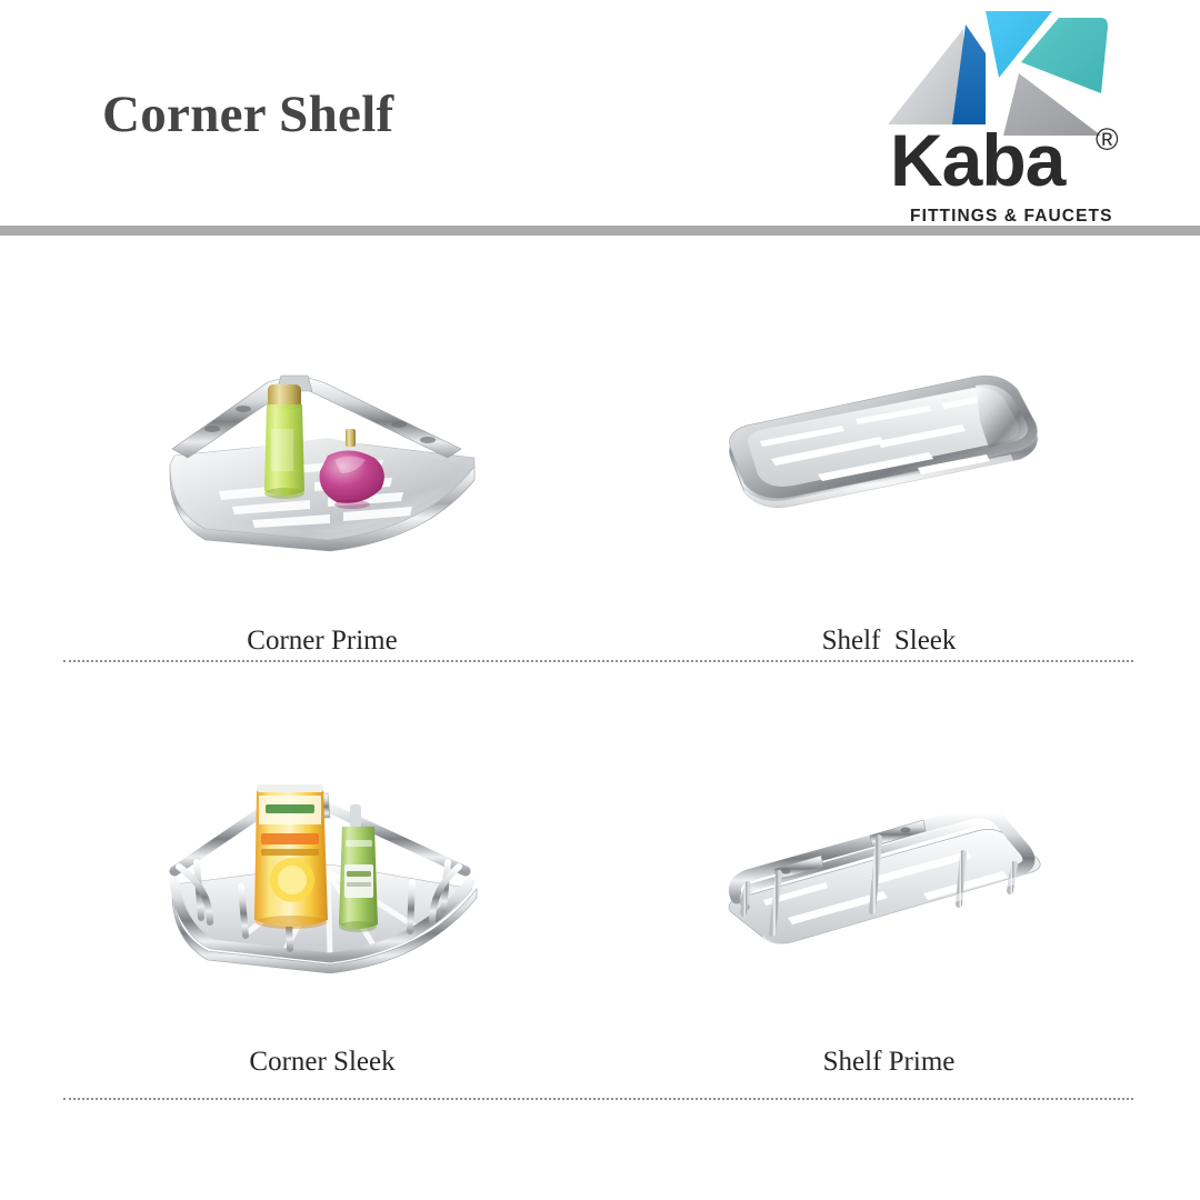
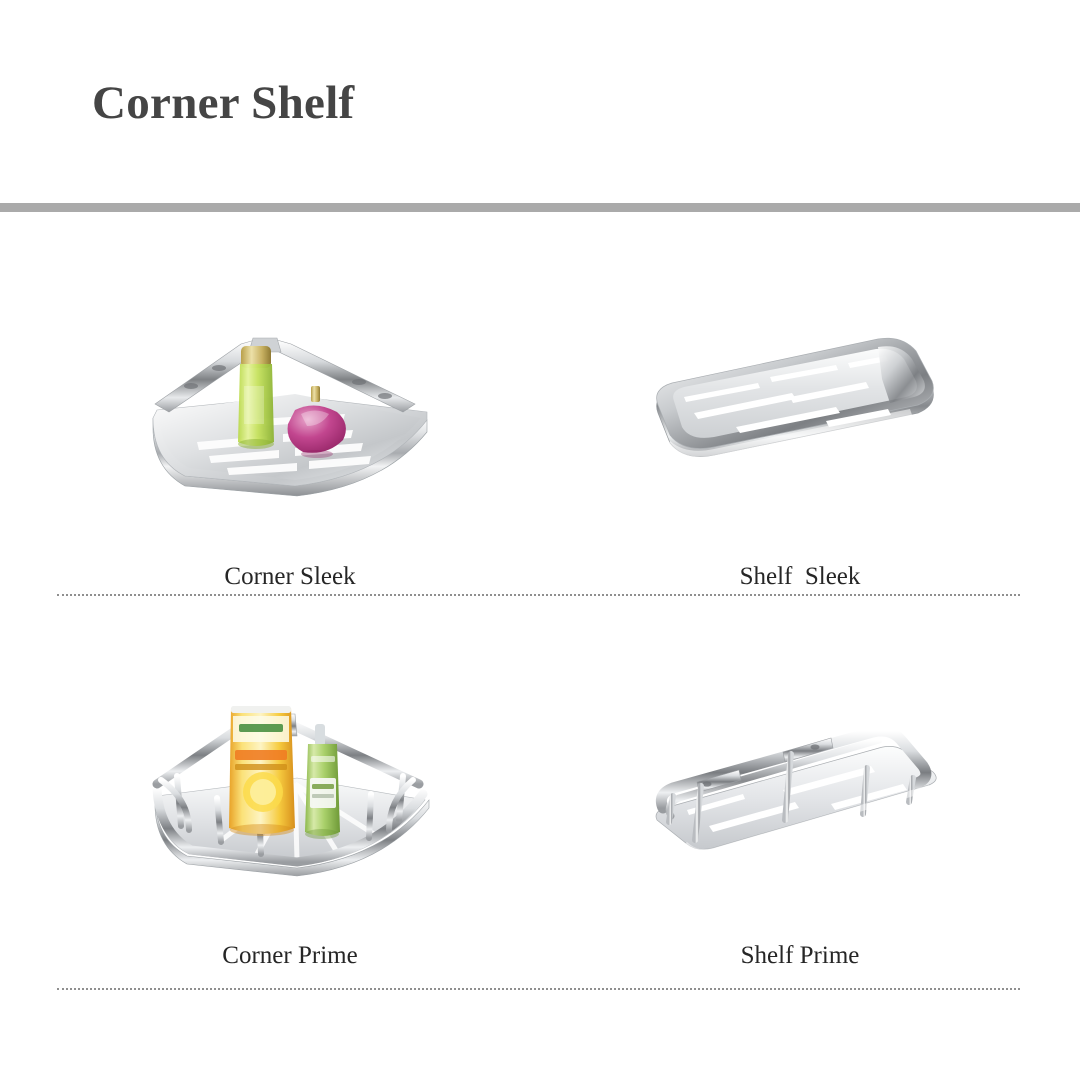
  Corner Shelf
- Kaba
- ®
- FITTINGS & FAUCETS
- Corner Prime
+ Corner Sleek
  Shelf Sleek
- Corner Sleek
+ Corner Prime
  Shelf Prime
